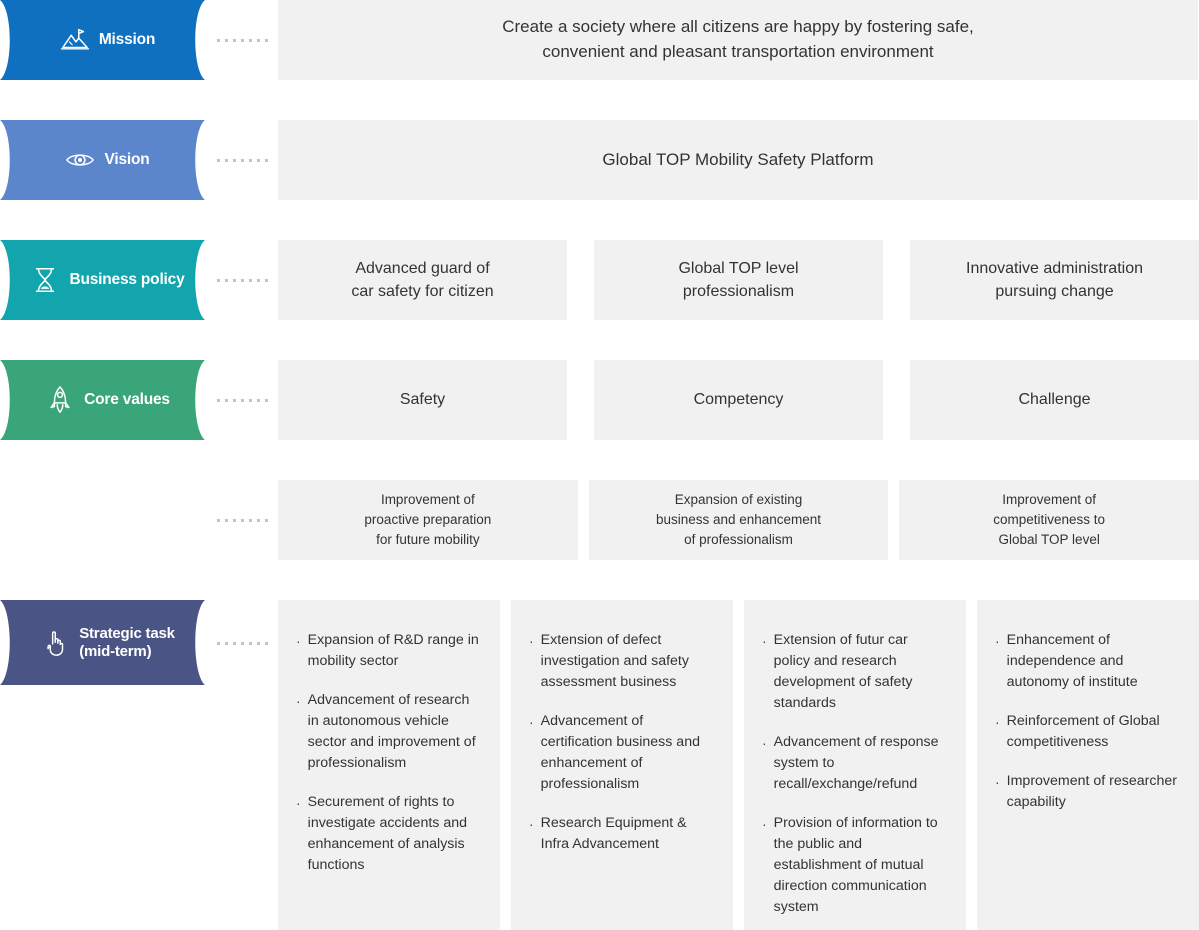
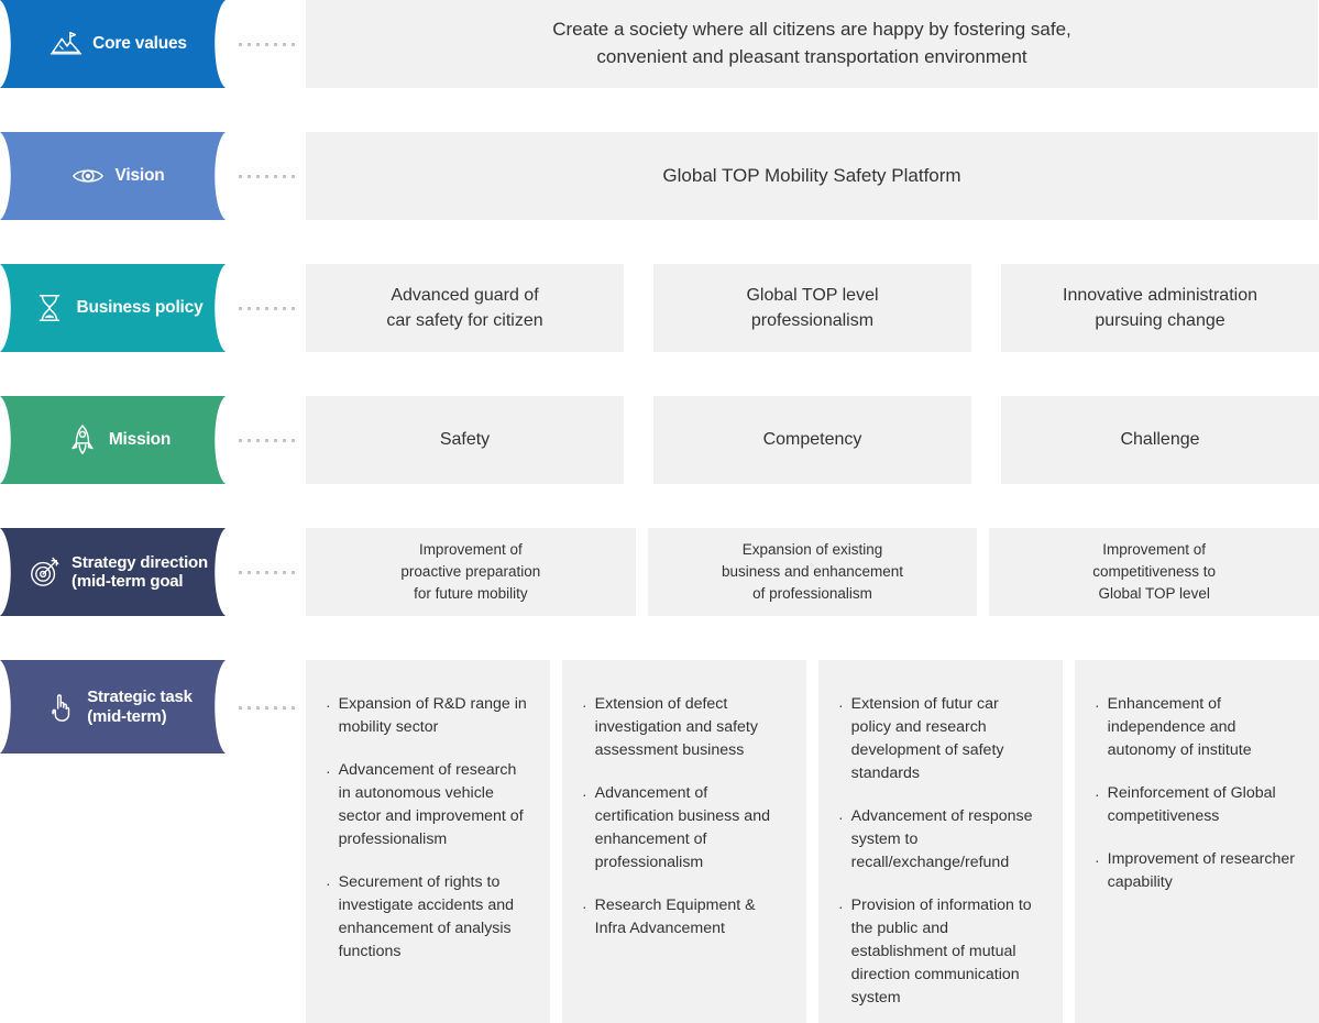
- Mission
+ Core values
  Create a society where all citizens are happy by fostering safe,
  convenient and pleasant transportation environment
  Vision
  Global TOP Mobility Safety Platform
  Business policy
  Advanced guard of
  car safety for citizen
  Global TOP level
  professionalism
  Innovative administration
  pursuing change
- Core values
+ Mission
  Safety
  Competency
  Challenge
+ Strategy direction
+ (mid-term goal
  Improvement of
  proactive preparation
  for future mobility
  Expansion of existing
  business and enhancement
  of professionalism
  Improvement of
  competitiveness to
  Global TOP level
  Strategic task
  (mid-term)
  ·
  Expansion of R&D range in mobility sector
  ·
  Advancement of research in autonomous vehicle sector and improvement of professionalism
  ·
  Securement of rights to investigate accidents and enhancement of analysis functions
  ·
  Extension of defect investigation and safety assessment business
  ·
  Advancement of certification business and enhancement of professionalism
  ·
  Research Equipment & Infra Advancement
  ·
  Extension of futur car policy and research development of safety standards
  ·
  Advancement of response system to recall/exchange/refund
  ·
  Provision of information to the public and establishment of mutual direction communication system
  ·
  Enhancement of independence and autonomy of institute
  ·
  Reinforcement of Global competitiveness
  ·
  Improvement of researcher capability
